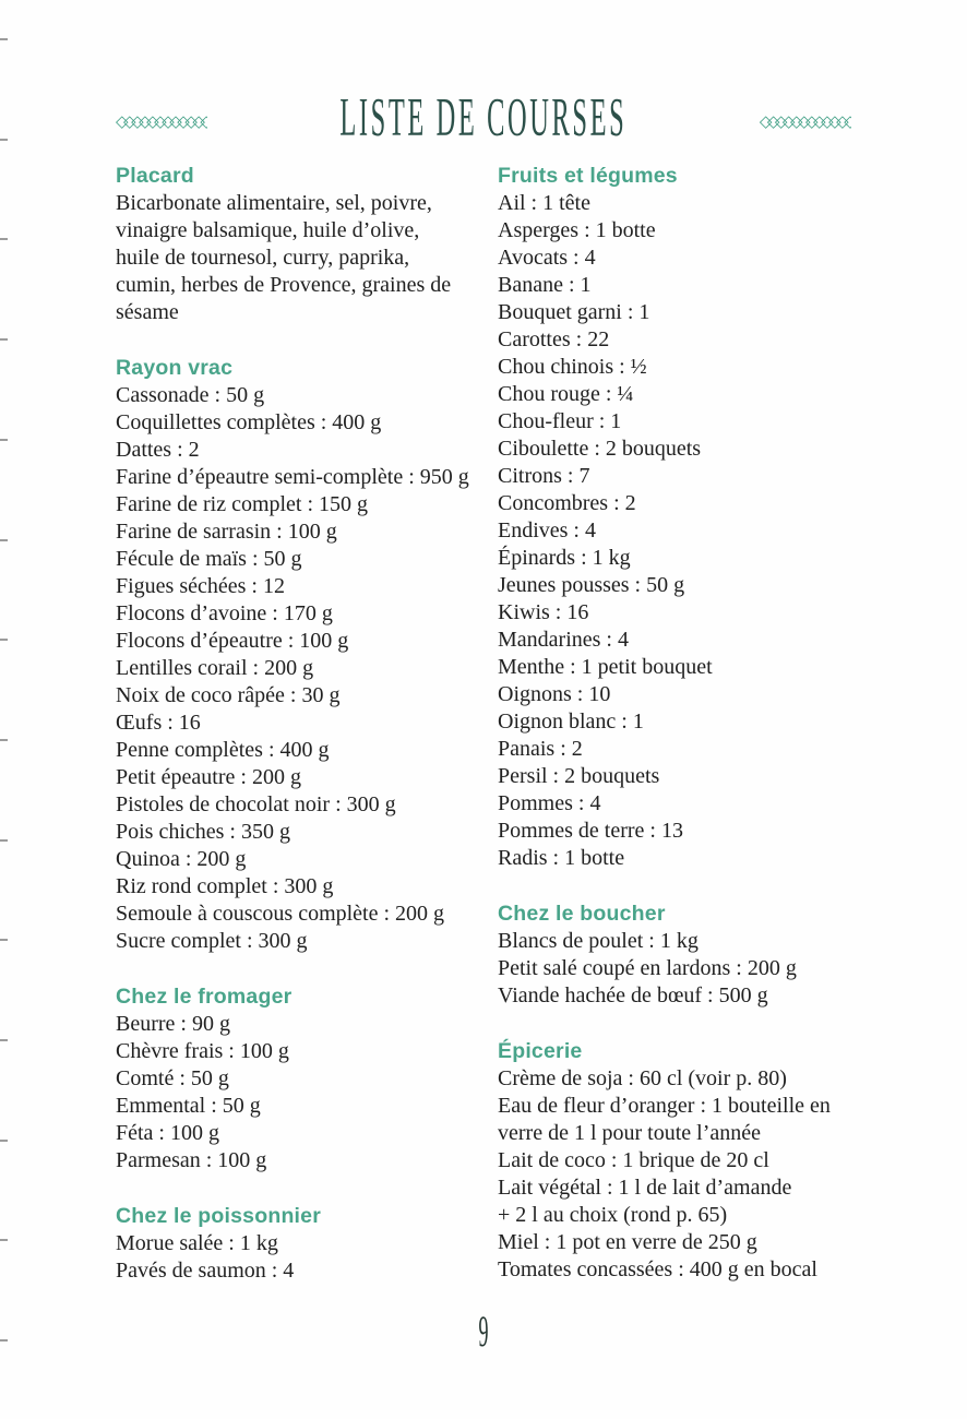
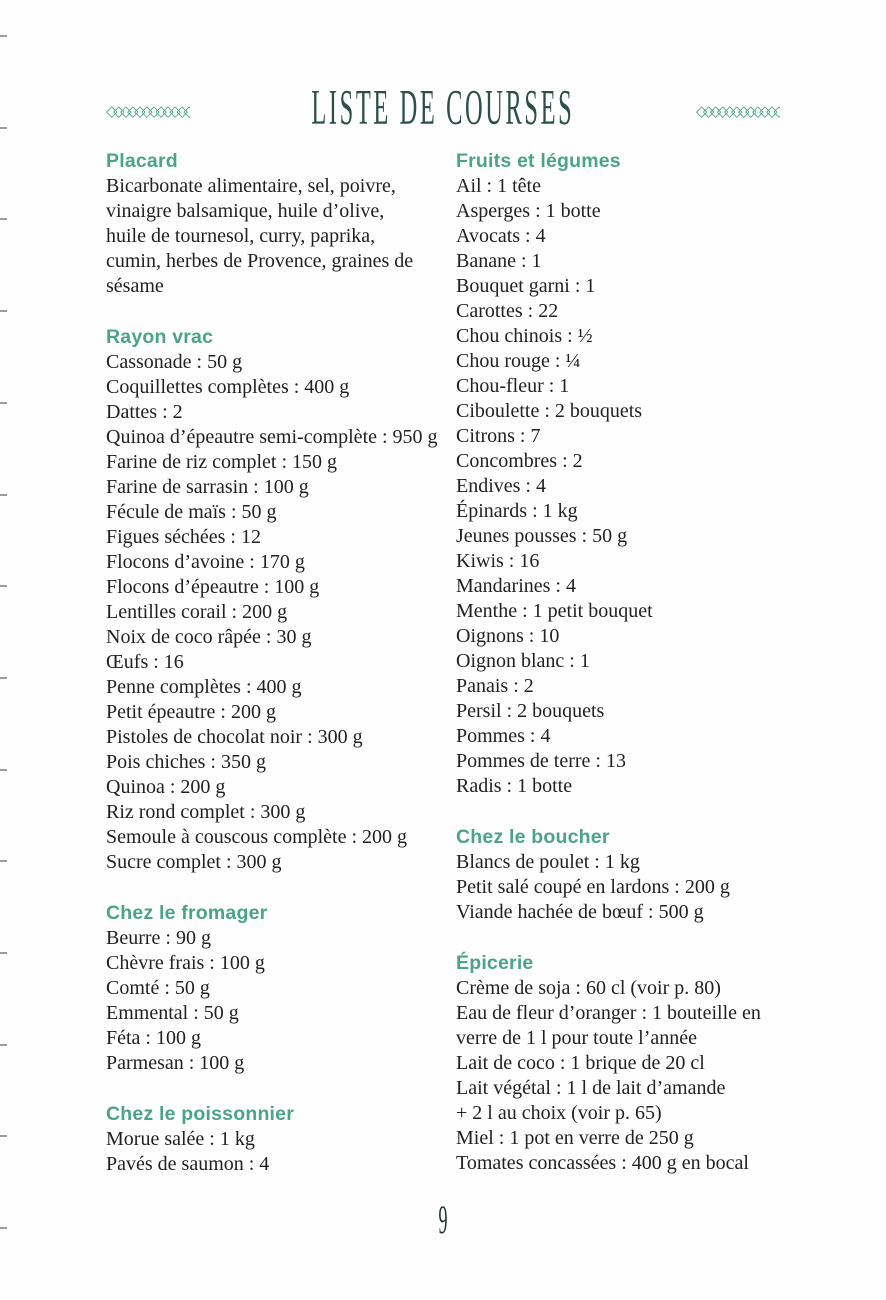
  LISTE DE COURSES
  Placard
  Bicarbonate alimentaire, sel, poivre,
  vinaigre balsamique, huile d’olive,
  huile de tournesol, curry, paprika,
  cumin, herbes de Provence, graines de
  sésame
  Rayon vrac
  Cassonade : 50 g
  Coquillettes complètes : 400 g
  Dattes : 2
- Farine d’épeautre semi-complète : 950 g
+ Quinoa d’épeautre semi-complète : 950 g
  Farine de riz complet : 150 g
  Farine de sarrasin : 100 g
  Fécule de maïs : 50 g
  Figues séchées : 12
  Flocons d’avoine : 170 g
  Flocons d’épeautre : 100 g
  Lentilles corail : 200 g
  Noix de coco râpée : 30 g
  Œufs : 16
  Penne complètes : 400 g
  Petit épeautre : 200 g
  Pistoles de chocolat noir : 300 g
  Pois chiches : 350 g
  Quinoa : 200 g
  Riz rond complet : 300 g
  Semoule à couscous complète : 200 g
  Sucre complet : 300 g
  Chez le fromager
  Beurre : 90 g
  Chèvre frais : 100 g
  Comté : 50 g
  Emmental : 50 g
  Féta : 100 g
  Parmesan : 100 g
  Chez le poissonnier
  Morue salée : 1 kg
  Pavés de saumon : 4
  Fruits et légumes
  Ail : 1 tête
  Asperges : 1 botte
  Avocats : 4
  Banane : 1
  Bouquet garni : 1
  Carottes : 22
  Chou chinois : ½
  Chou rouge : ¼
  Chou-fleur : 1
  Ciboulette : 2 bouquets
  Citrons : 7
  Concombres : 2
  Endives : 4
  Épinards : 1 kg
  Jeunes pousses : 50 g
  Kiwis : 16
  Mandarines : 4
  Menthe : 1 petit bouquet
  Oignons : 10
  Oignon blanc : 1
  Panais : 2
  Persil : 2 bouquets
  Pommes : 4
  Pommes de terre : 13
  Radis : 1 botte
  Chez le boucher
  Blancs de poulet : 1 kg
  Petit salé coupé en lardons : 200 g
  Viande hachée de bœuf : 500 g
  Épicerie
  Crème de soja : 60 cl (voir p. 80)
  Eau de fleur d’oranger : 1 bouteille en
  verre de 1 l pour toute l’année
  Lait de coco : 1 brique de 20 cl
  Lait végétal : 1 l de lait d’amande
- + 2 l au choix (rond p. 65)
+ + 2 l au choix (voir p. 65)
  Miel : 1 pot en verre de 250 g
  Tomates concassées : 400 g en bocal
  9
